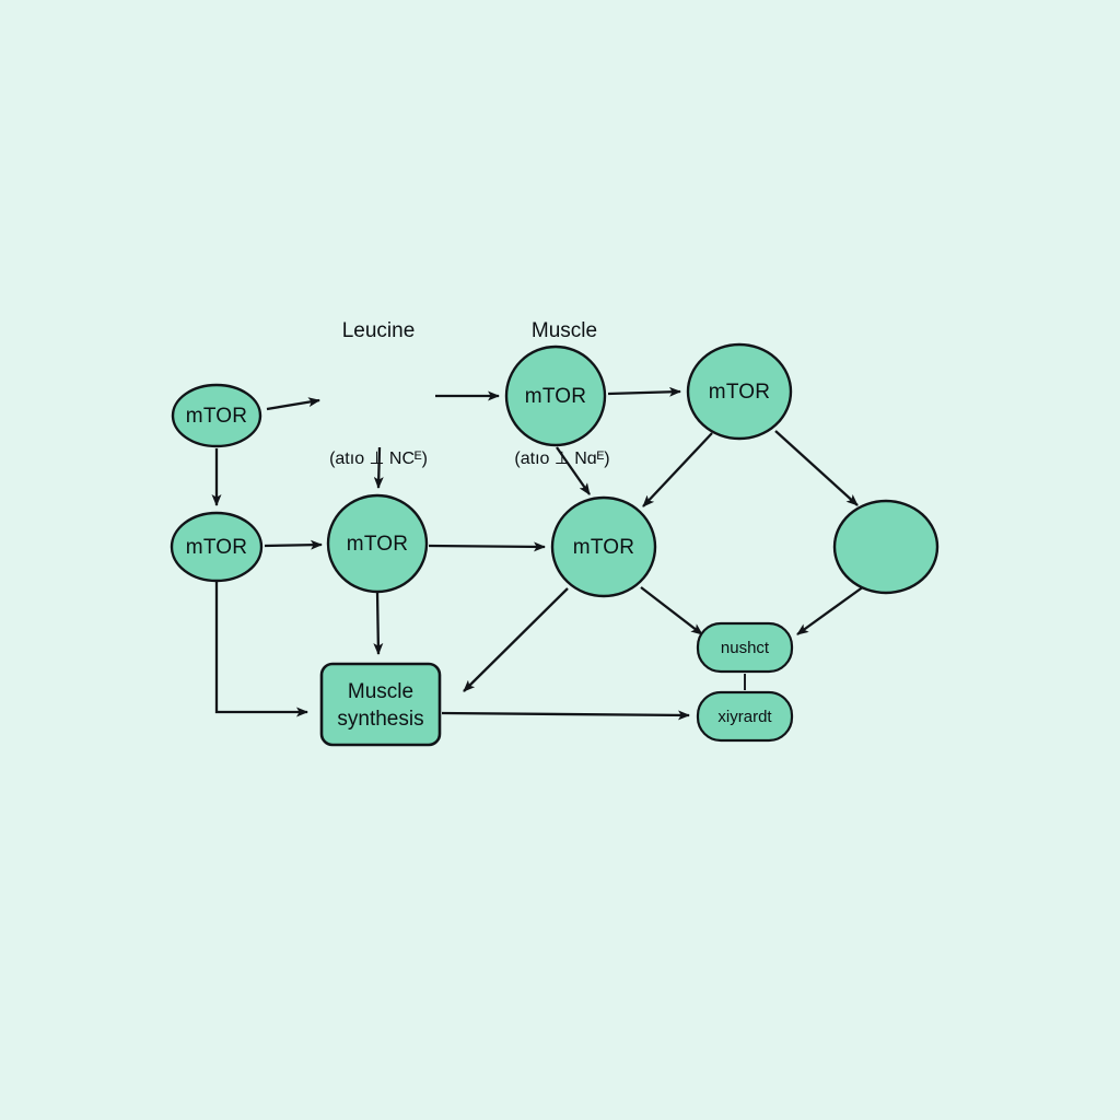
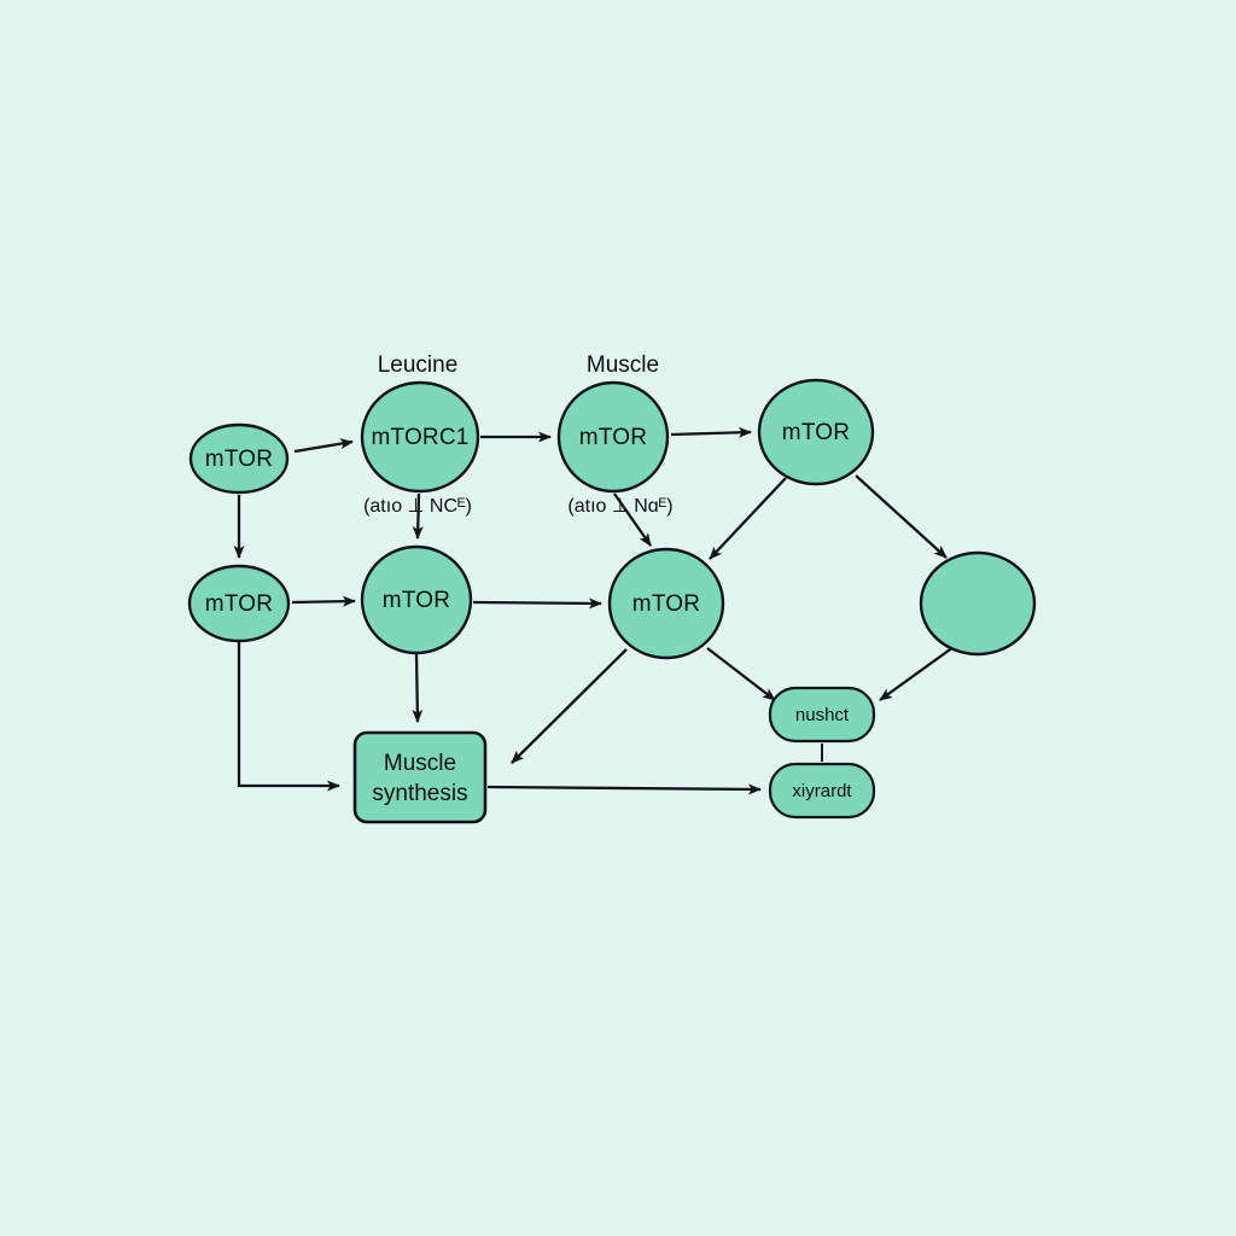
  Leucine
  Muscle
  (atıo ⊥ NCᴱ)
  (atıo ⊥ Nɑᴱ)
  mTOR
+ mTORC1
  mTOR
  mTOR
  mTOR
  mTOR
  mTOR
  nushct
  xiyrardt
  Muscle
  synthesis
